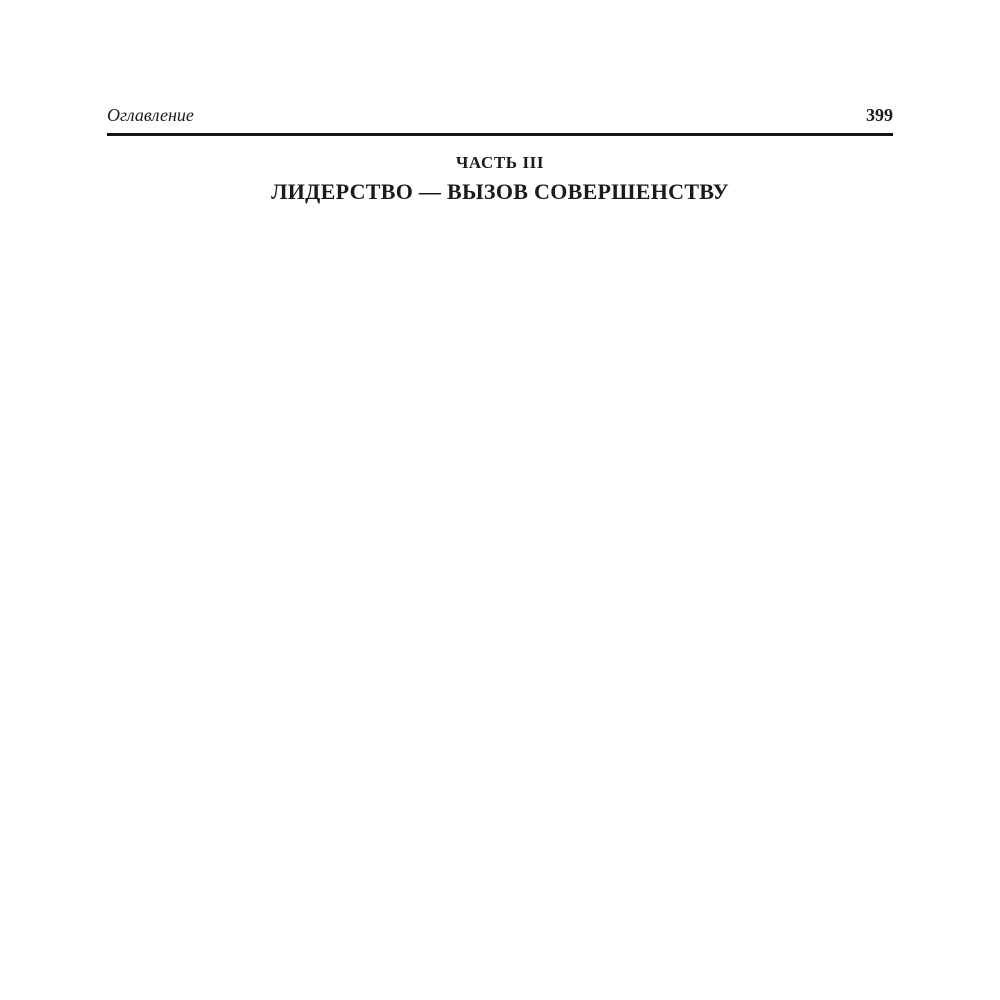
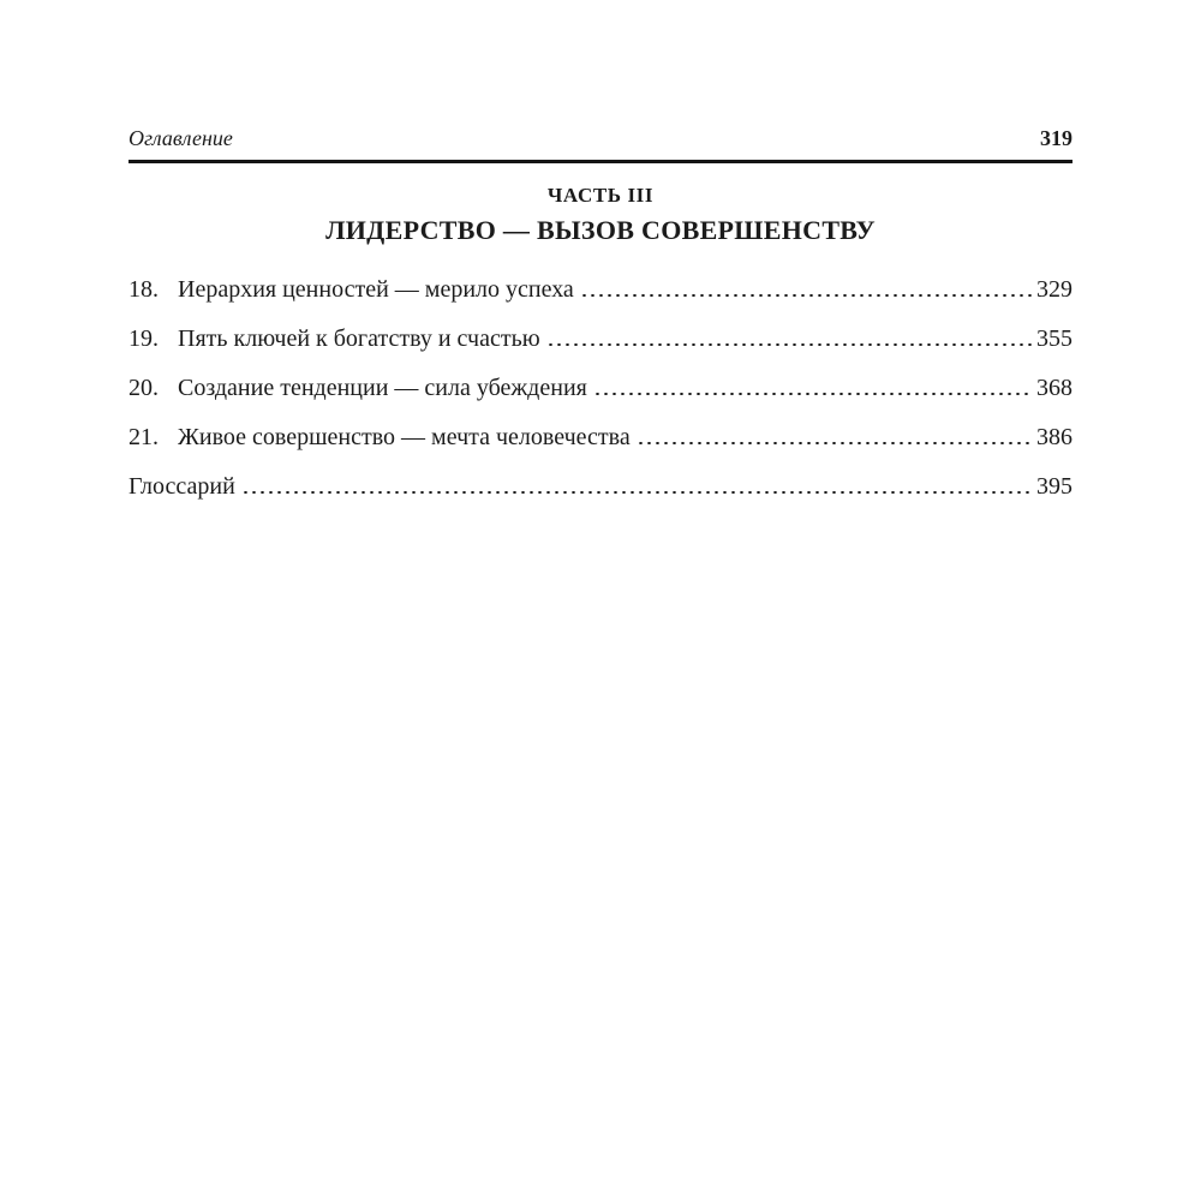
  Оглавление
- 399
+ 319
  ЧАСТЬ III
  ЛИДЕРСТВО — ВЫЗОВ СОВЕРШЕНСТВУ
+ 18.
+ Иерархия ценностей — мерило успеха
+ 329
+ 19.
+ Пять ключей к богатству и счастью
+ 355
+ 20.
+ Создание тенденции — сила убеждения
+ 368
+ 21.
+ Живое совершенство — мечта человечества
+ 386
+ Глоссарий
+ 395
